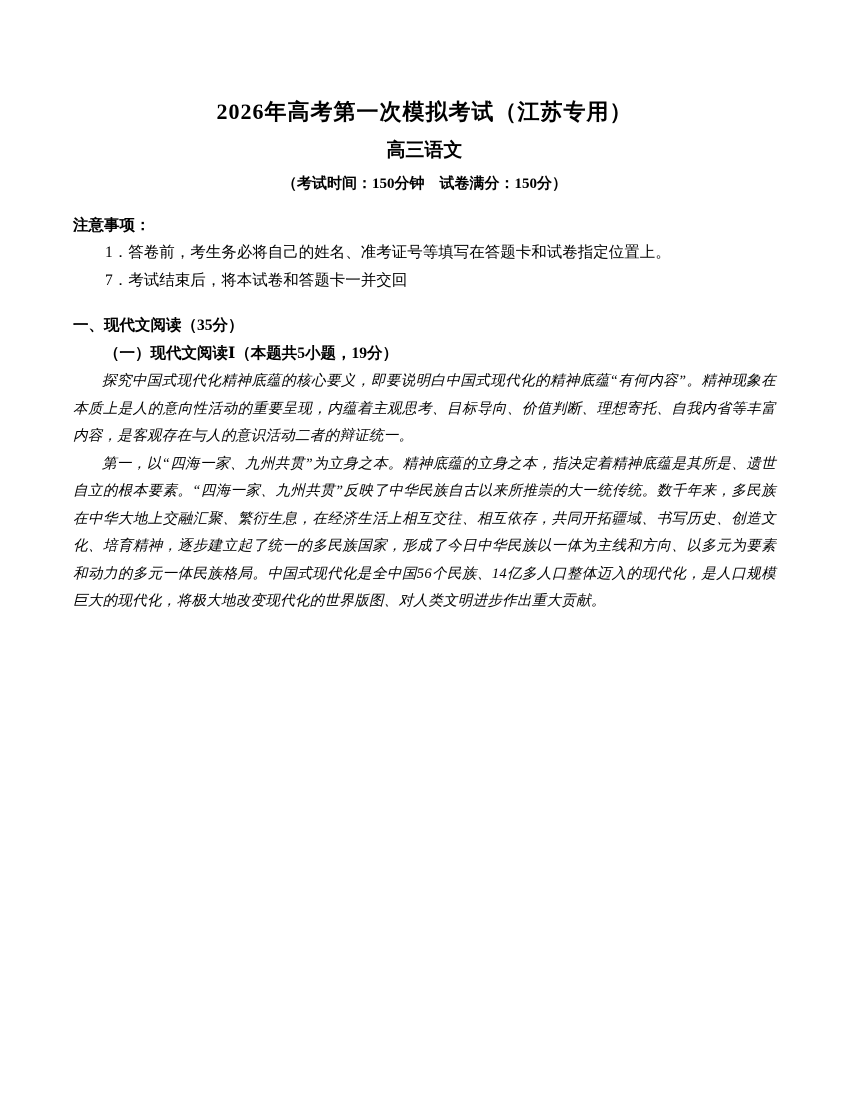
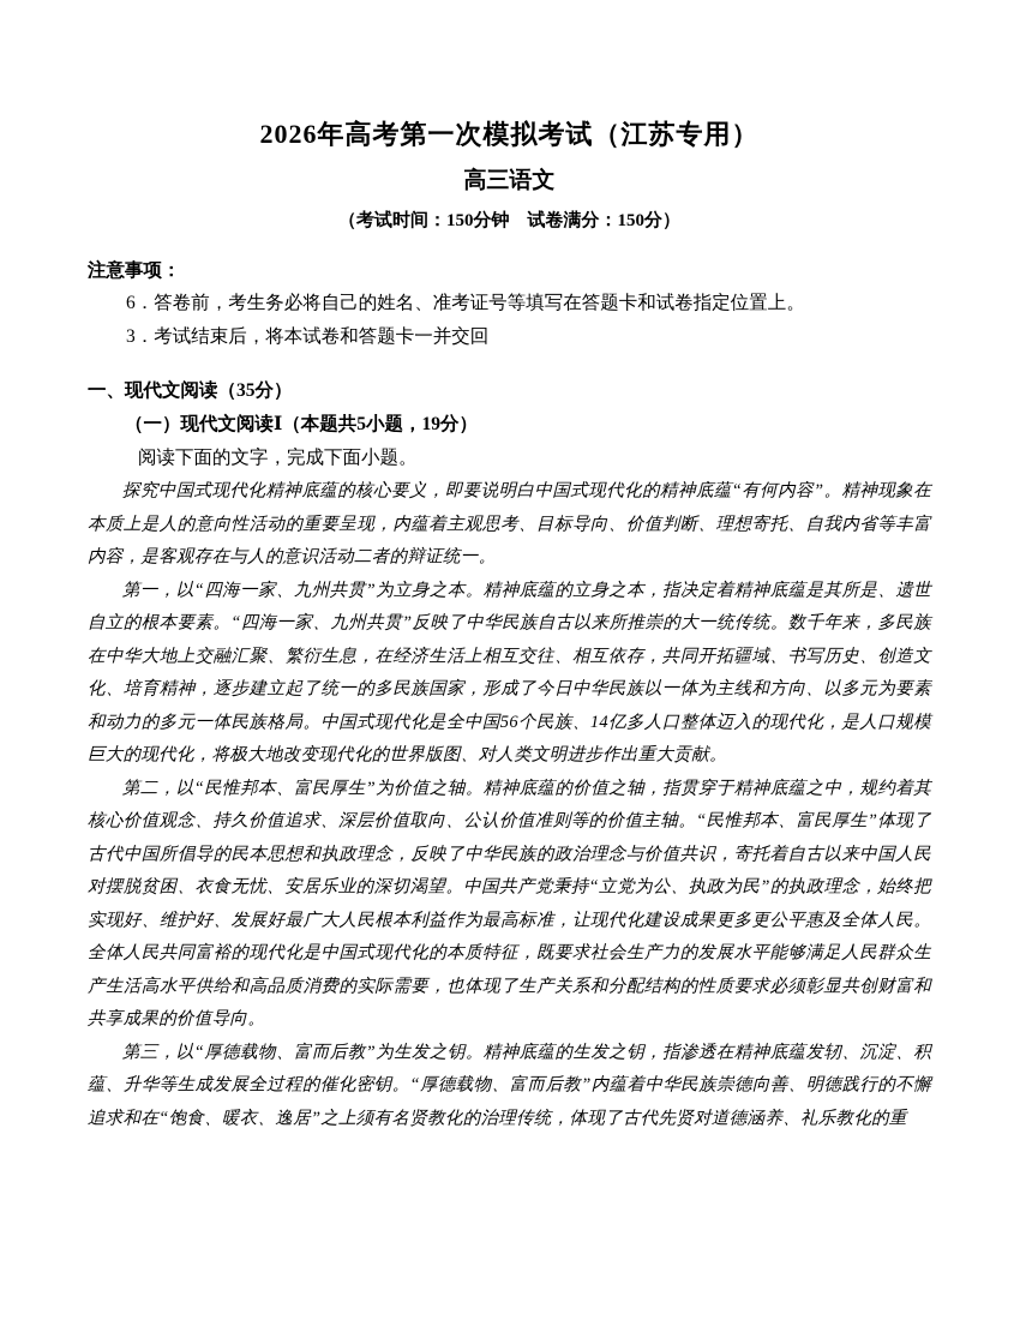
  2026年高考第一次模拟考试（江苏专用）
  高三语文
  （考试时间：150分钟 试卷满分：150分）
  注意事项：
- 1．答卷前，考生务必将自己的姓名、准考证号等填写在答题卡和试卷指定位置上。
+ 6．答卷前，考生务必将自己的姓名、准考证号等填写在答题卡和试卷指定位置上。
- 7．考试结束后，将本试卷和答题卡一并交回
+ 3．考试结束后，将本试卷和答题卡一并交回
  一、现代文阅读（35分）
  （一）现代文阅读Ⅰ（本题共5小题，19分）
+ 阅读下面的文字，完成下面小题。
  探究中国式现代化精神底蕴的核心要义，即要说明白中国式现代化的精神底蕴“有何内容”。精神现象在本质上是人的意向性活动的重要呈现，内蕴着主观思考、目标导向、价值判断、理想寄托、自我内省等丰富内容，是客观存在与人的意识活动二者的辩证统一。
  第一，以“四海一家、九州共贯”为立身之本。精神底蕴的立身之本，指决定着精神底蕴是其所是、遗世自立的根本要素。“四海一家、九州共贯”反映了中华民族自古以来所推崇的大一统传统。数千年来，多民族在中华大地上交融汇聚、繁衍生息，在经济生活上相互交往、相互依存，共同开拓疆域、书写历史、创造文化、培育精神，逐步建立起了统一的多民族国家，形成了今日中华民族以一体为主线和方向、以多元为要素和动力的多元一体民族格局。中国式现代化是全中国56个民族、14亿多人口整体迈入的现代化，是人口规模巨大的现代化，将极大地改变现代化的世界版图、对人类文明进步作出重大贡献。
+ 第二，以“民惟邦本、富民厚生”为价值之轴。精神底蕴的价值之轴，指贯穿于精神底蕴之中，规约着其核心价值观念、持久价值追求、深层价值取向、公认价值准则等的价值主轴。“民惟邦本、富民厚生”体现了古代中国所倡导的民本思想和执政理念，反映了中华民族的政治理念与价值共识，寄托着自古以来中国人民对摆脱贫困、衣食无忧、安居乐业的深切渴望。中国共产党秉持“立党为公、执政为民”的执政理念，始终把实现好、维护好、发展好最广大人民根本利益作为最高标准，让现代化建设成果更多更公平惠及全体人民。全体人民共同富裕的现代化是中国式现代化的本质特征，既要求社会生产力的发展水平能够满足人民群众生产生活高水平供给和高品质消费的实际需要，也体现了生产关系和分配结构的性质要求必须彰显共创财富和共享成果的价值导向。
+ 第三，以“厚德载物、富而后教”为生发之钥。精神底蕴的生发之钥，指渗透在精神底蕴发轫、沉淀、积蕴、升华等生成发展全过程的催化密钥。“厚德载物、富而后教”内蕴着中华民族崇德向善、明德践行的不懈追求和在“饱食、暖衣、逸居”之上须有名贤教化的治理传统，体现了古代先贤对道德涵养、礼乐教化的重
